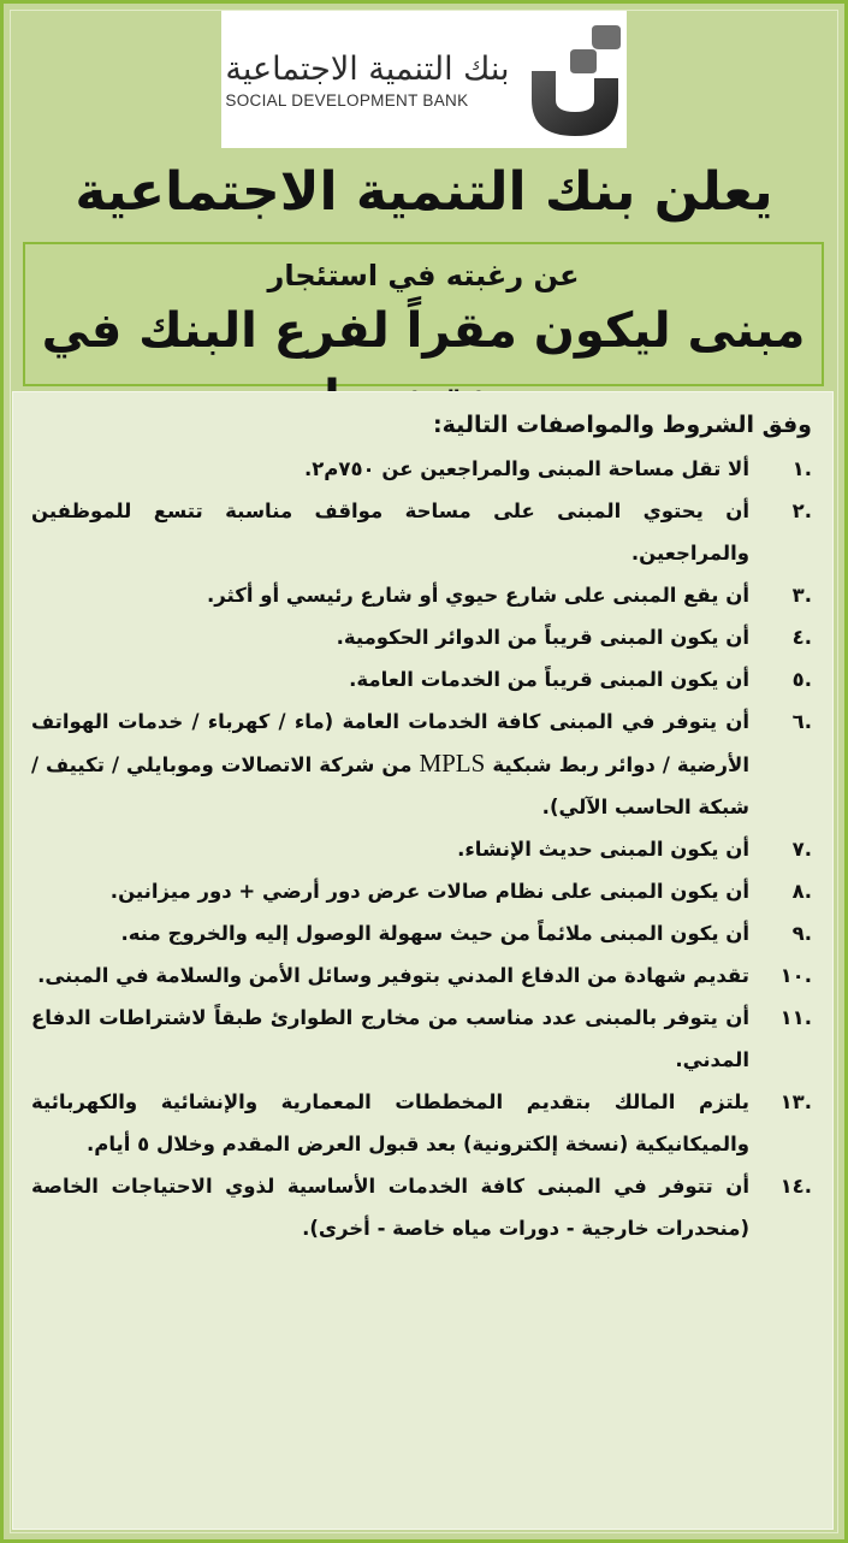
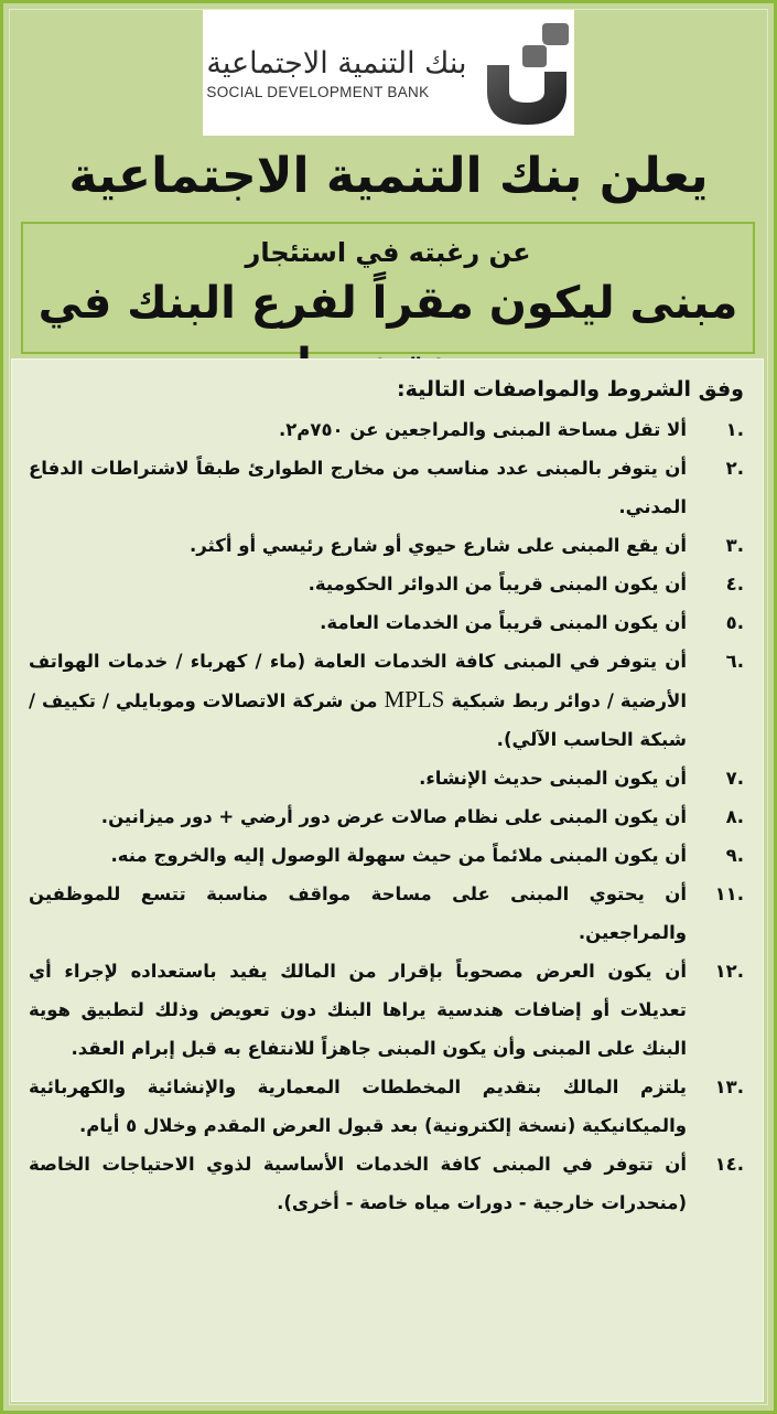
  بنك التنمية الاجتماعية
  SOCIAL DEVELOPMENT BANK
  يعلن بنك التنمية الاجتماعية
  عن رغبته في استئجار
  مبنى ليكون مقراً لفرع البنك في
  وفق الشروط والمواصفات التالية:
  .١
  ألا تقل مساحة المبنى والمراجعين عن ٧٥٠م٢.
  .٢
- أن يحتوي المبنى على مساحة مواقف مناسبة تتسع للموظفين والمراجعين.
+ أن يتوفر بالمبنى عدد مناسب من مخارج الطوارئ طبقاً لاشتراطات الدفاع المدني.
  .٣
  أن يقع المبنى على شارع حيوي أو شارع رئيسي أو أكثر.
  .٤
  أن يكون المبنى قريباً من الدوائر الحكومية.
  .٥
  أن يكون المبنى قريباً من الخدمات العامة.
  .٦
  أن يتوفر في المبنى كافة الخدمات العامة (ماء / كهرباء / خدمات الهواتف الأرضية / دوائر ربط شبكية MPLS من شركة الاتصالات وموبايلي / تكييف / شبكة الحاسب الآلي).
  .٧
  أن يكون المبنى حديث الإنشاء.
  .٨
  أن يكون المبنى على نظام صالات عرض دور أرضي + دور ميزانين.
  .٩
  أن يكون المبنى ملائماً من حيث سهولة الوصول إليه والخروج منه.
- .١٠
- تقديم شهادة من الدفاع المدني بتوفير وسائل الأمن والسلامة في المبنى.
  .١١
- أن يتوفر بالمبنى عدد مناسب من مخارج الطوارئ طبقاً لاشتراطات الدفاع المدني.
+ أن يحتوي المبنى على مساحة مواقف مناسبة تتسع للموظفين والمراجعين.
+ .١٢
+ أن يكون العرض مصحوباً بإقرار من المالك يفيد باستعداده لإجراء أي تعديلات أو إضافات هندسية يراها البنك دون تعويض وذلك لتطبيق هوية البنك على المبنى وأن يكون المبنى جاهزاً للانتفاع به قبل إبرام العقد.
  .١٣
  يلتزم المالك بتقديم المخططات المعمارية والإنشائية والكهربائية والميكانيكية (نسخة إلكترونية) بعد قبول العرض المقدم وخلال ٥ أيام.
  .١٤
  أن تتوفر في المبنى كافة الخدمات الأساسية لذوي الاحتياجات الخاصة (منحدرات خارجية - دورات مياه خاصة - أخرى).
